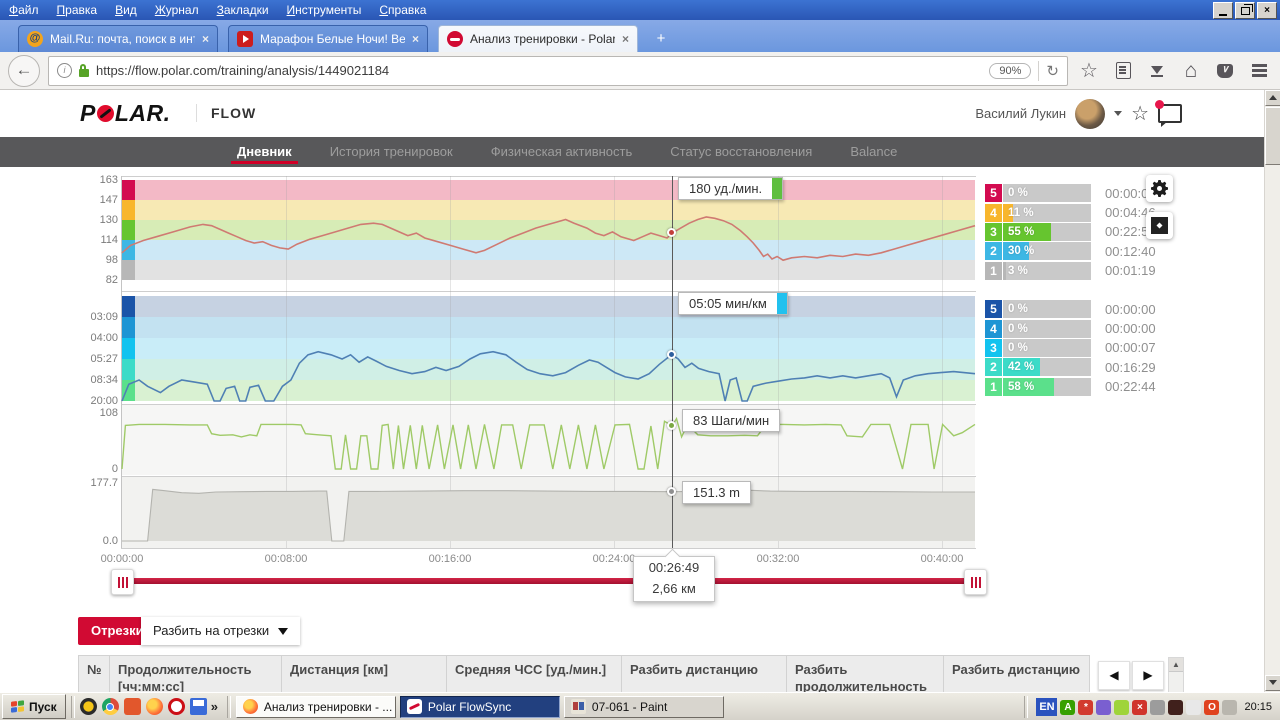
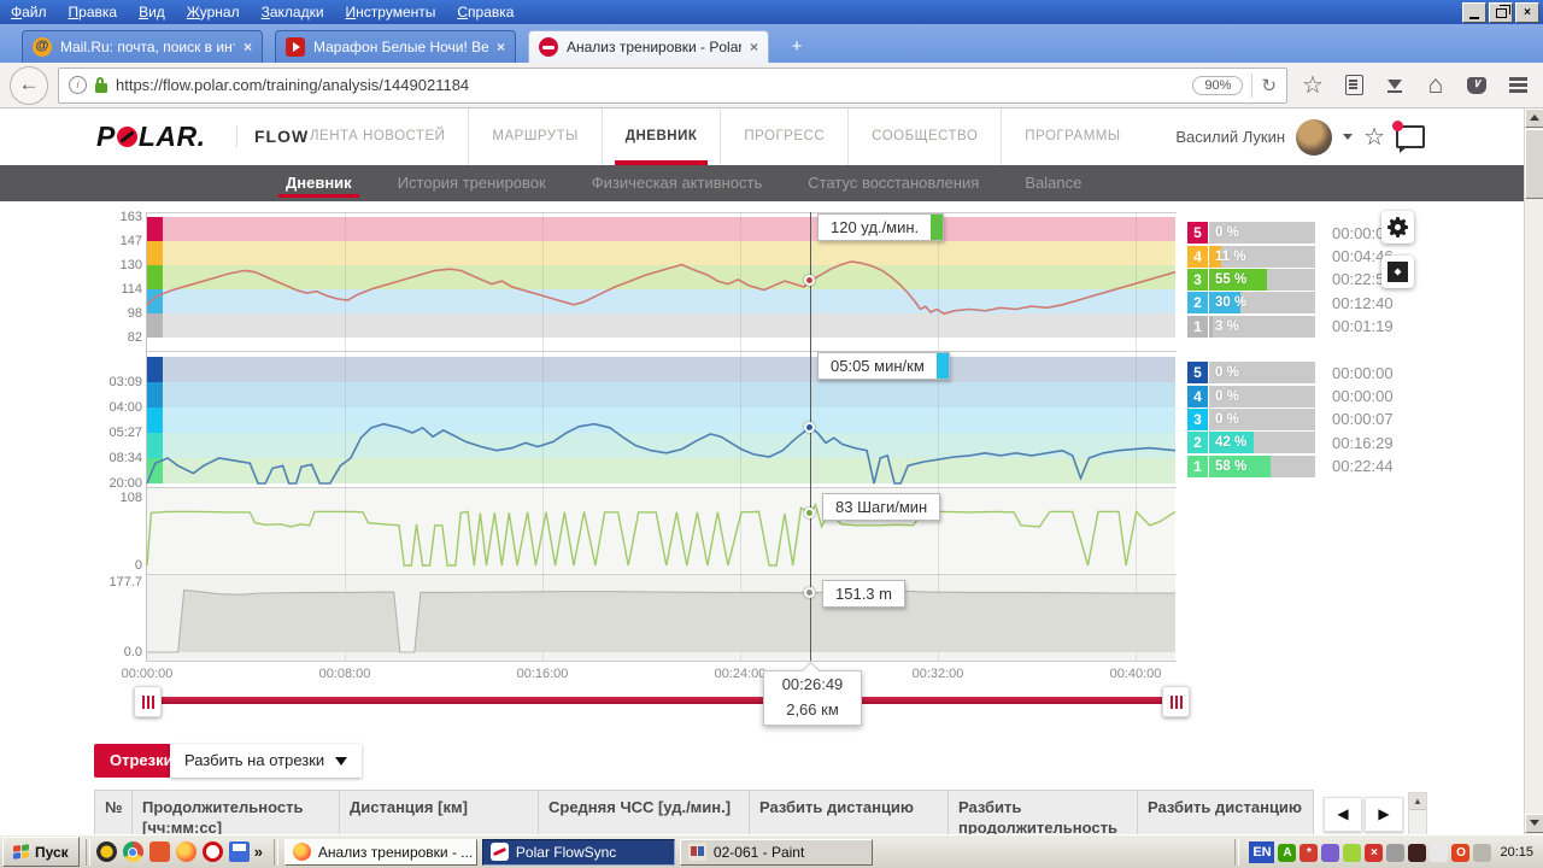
  Файл
  Правка
  Вид
  Журнал
  Закладки
  Инструменты
  Справка
  ×
  @
  Mail.Ru: почта, поиск в инт
  ×
  Марафон Белые Ночи! Ве
  ×
  Анализ тренировки - Polar
  ×
  +
  ←
  i
  https://flow.polar.com/training/analysis/1449021184
  90%
  ↻
  ☆
  ⌂
  ∨
  P
  LAR.
  FLOW
+ ЛЕНТА НОВОСТЕЙ
+ МАРШРУТЫ
+ ДНЕВНИК
+ ПРОГРЕСС
+ СООБЩЕСТВО
+ ПРОГРАММЫ
  Василий Лукин
  ☆
  Дневник
  История тренировок
  Физическая активность
  Статус восстановления
  Balance
  163
  147
  130
  114
  98
  82
  03:09
  04:00
  05:27
  08:34
  20:00
  108
  0
  177.7
  0.0
- 180 уд./мин.
+ 120 уд./мин.
  05:05 мин/км
  83 Шаги/мин
  151.3 m
  5
  0 %
  00:00:0
  4
  11 %
  00:04:4
  3
  55 %
  00:22:5
  2
  30 %
  00:12:40
  1
  3 %
  00:01:19
  5
  0 %
  00:00:00
  4
  0 %
  00:00:00
  3
  0 %
  00:00:07
  2
  42 %
  00:16:29
  1
  58 %
  00:22:44
  00:00:00
  00:08:00
  00:16:00
  00:24:0
  00:32:00
  00:40:00
  00:26:49
  2,66 км
  Отрезки
  Разбить на отрезки
  №
  Продолжительность [чч:мм:сс]
  Дистанция [км]
  Средняя ЧСС [уд./мин.]
  Разбить дистанцию
  Разбить продолжительность
  Разбить дистанцию
  ◀
  ▶
  ▲
  Пуск
  »
  Анализ тренировки - ...
  Polar FlowSync
- 07-061 - Paint
+ 02-061 - Paint
  EN
  A
  *
  ×
  O
  20:15
